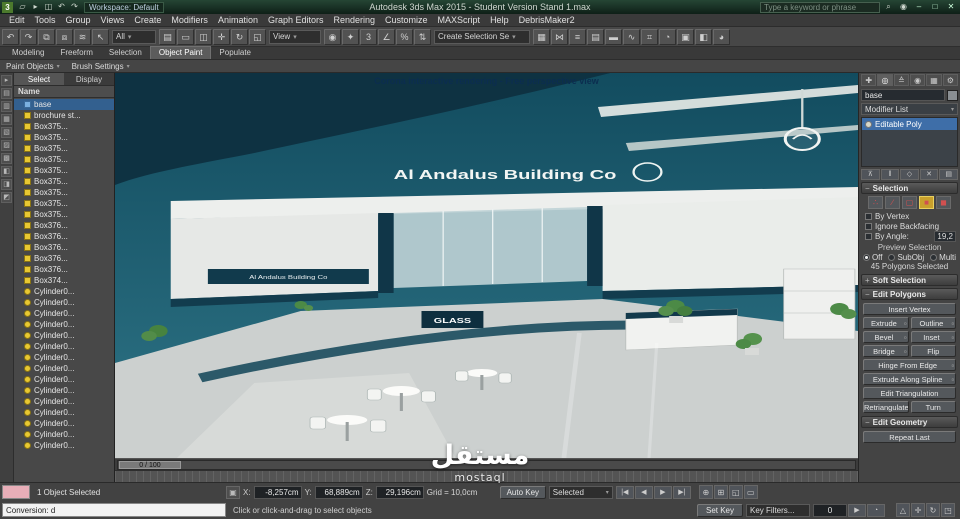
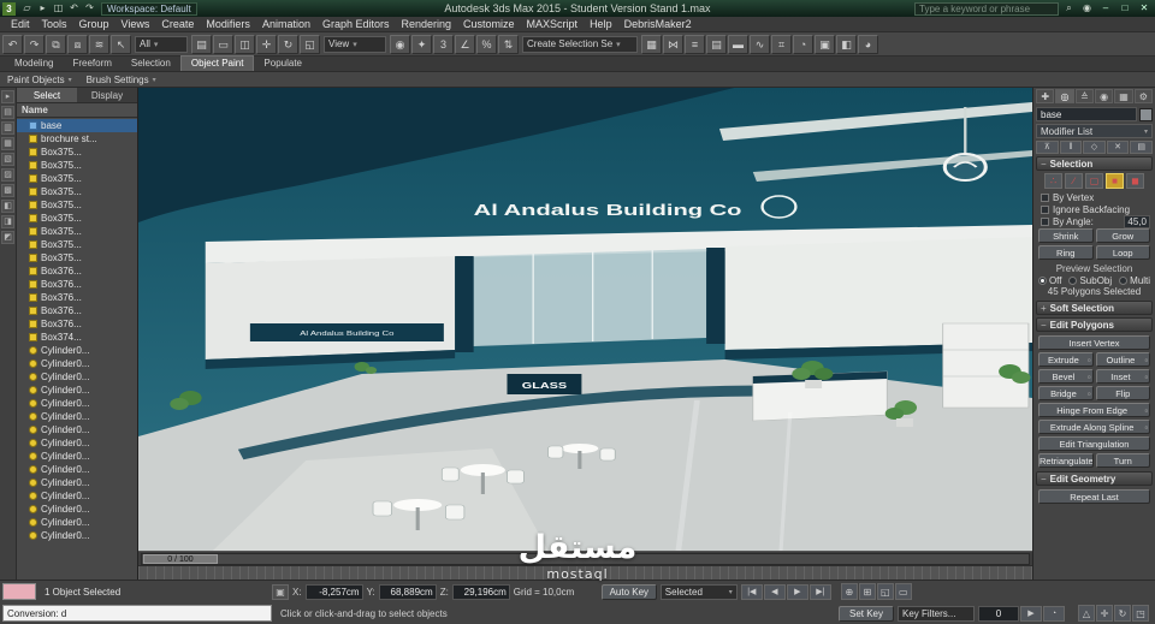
  3
  ▱
  ▸
  ◫
  ↶
  ↷
  Workspace: Default
  Autodesk 3ds Max 2015 - Student Version Stand 1.max
  Type a keyword or phrase
  ⌕
  ◉
  –
  □
  ✕
  Edit
  Tools
  Group
  Views
  Create
  Modifiers
  Animation
  Graph Editors
  Rendering
  Customize
  MAXScript
  Help
  DebrisMaker2
  ↶
  ↷
  ⧉
  ⧈
  ≋
  ↖
  All
  ▤
  ▭
  ◫
  ✛
  ↻
  ◱
  View
  ◉
  ✦
  3
  ∠
  %
  ⇅
  Create Selection Se
  ▦
  ⋈
  ≡
  ▤
  ▬
  ∿
  ⌗
  ◔
  ▣
  ◧
  ◕
  Modeling
  Freeform
  Selection
  Object Paint
  Populate
  Paint Objects
  Brush Settings
  Select
  Display
  Name
  base
  brochure st...
  Box375...
  Box375...
  Box375...
  Box375...
  Box375...
  Box375...
  Box375...
  Box375...
  Box375...
  Box376...
  Box376...
  Box376...
  Box376...
  Box376...
  Box374...
  Cylinder0...
  Cylinder0...
  Cylinder0...
  Cylinder0...
  Cylinder0...
  Cylinder0...
  Cylinder0...
  Cylinder0...
  Cylinder0...
  Cylinder0...
  Cylinder0...
  Cylinder0...
  Cylinder0...
  Cylinder0...
  Cylinder0...
  Al Andalus Building Co
- Corona interactive rendering - Free perspective view
  ✚
  ◎
  ≙
  ◉
  ▦
  ⚙
  base
  Modifier List
- Editable Poly
  −
  Selection
  ∴
  ∕
  ▢
  ■
  ◼
  By Vertex
  Ignore Backfacing
  By Angle:
- 19,2
+ 45,0
+ Shrink
+ Grow
+ Ring
+ Loop
  Preview Selection
  Off
  SubObj
  Multi
  45 Polygons Selected
  +
  Soft Selection
  −
  Edit Polygons
  Insert Vertex
  Extrude
  Outline
  Bevel
  Inset
  Bridge
  Flip
  Hinge From Edge
  Extrude Along Spline
  Edit Triangulation
  Retriangulate
  Turn
  −
  Edit Geometry
  Repeat Last
  1 Object Selected
  ▣
  X:
  -8,257cm
  Y:
  68,889cm
  Z:
  29,196cm
  Grid = 10,0cm
  Auto Key
  Selected
  ⊕
  ⊞
  ◱
  ▭
  Conversion: d
  Click or click-and-drag to select objects
  Set Key
  Key Filters...
  0
  △
  ✛
  ↻
  ◳
  مستقل
  mostaql
